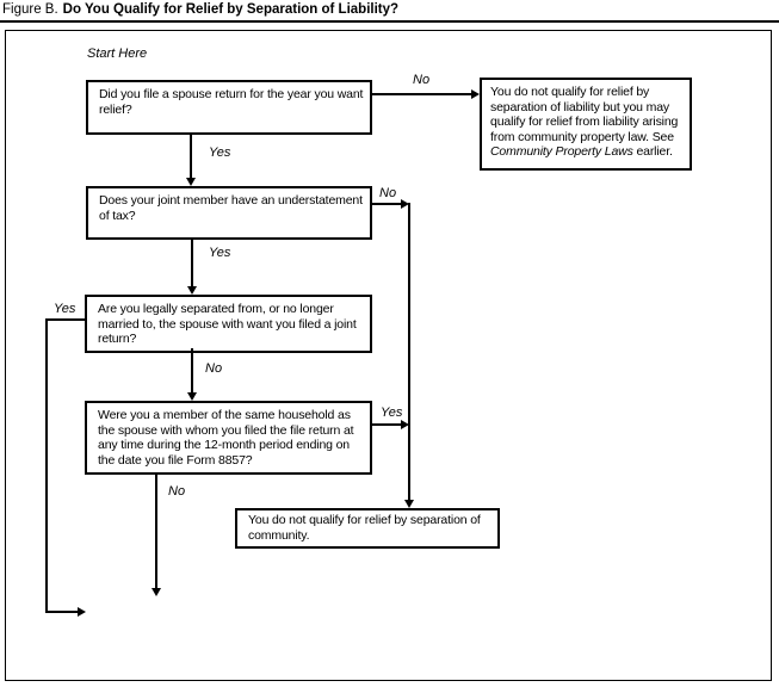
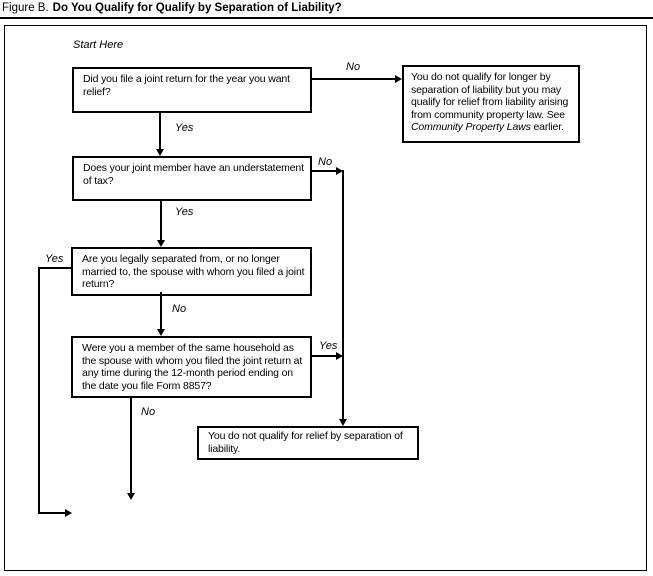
- Figure B. Do You Qualify for Relief by Separation of Liability?
+ Figure B. Do You Qualify for Qualify by Separation of Liability?
  Start Here
- Did you file a spouse return for the year you want relief?
+ Did you file a joint return for the year you want relief?
  No
- You do not qualify for relief by separation of liability but you may qualify for relief from liability arising from community property law. See Community Property Laws earlier.
+ You do not qualify for longer by separation of liability but you may qualify for relief from liability arising from community property law. See Community Property Laws earlier.
  Yes
  Does your joint member have an understatement of tax?
  No
  Yes
- Are you legally separated from, or no longer married to, the spouse with want you filed a joint return?
+ Are you legally separated from, or no longer married to, the spouse with whom you filed a joint return?
  Yes
  No
- Were you a member of the same household as the spouse with whom you filed the file return at any time during the 12-month period ending on the date you file Form 8857?
+ Were you a member of the same household as the spouse with whom you filed the joint return at any time during the 12-month period ending on the date you file Form 8857?
  Yes
  No
- You do not qualify for relief by separation of community.
+ You do not qualify for relief by separation of liability.
